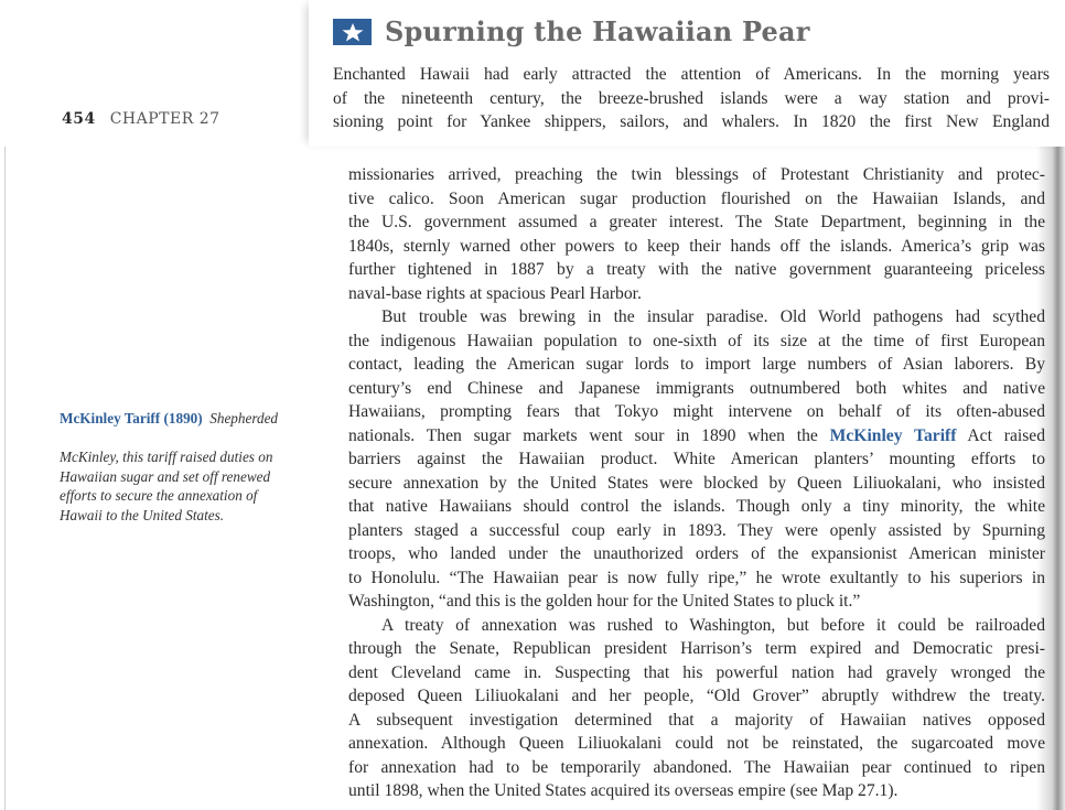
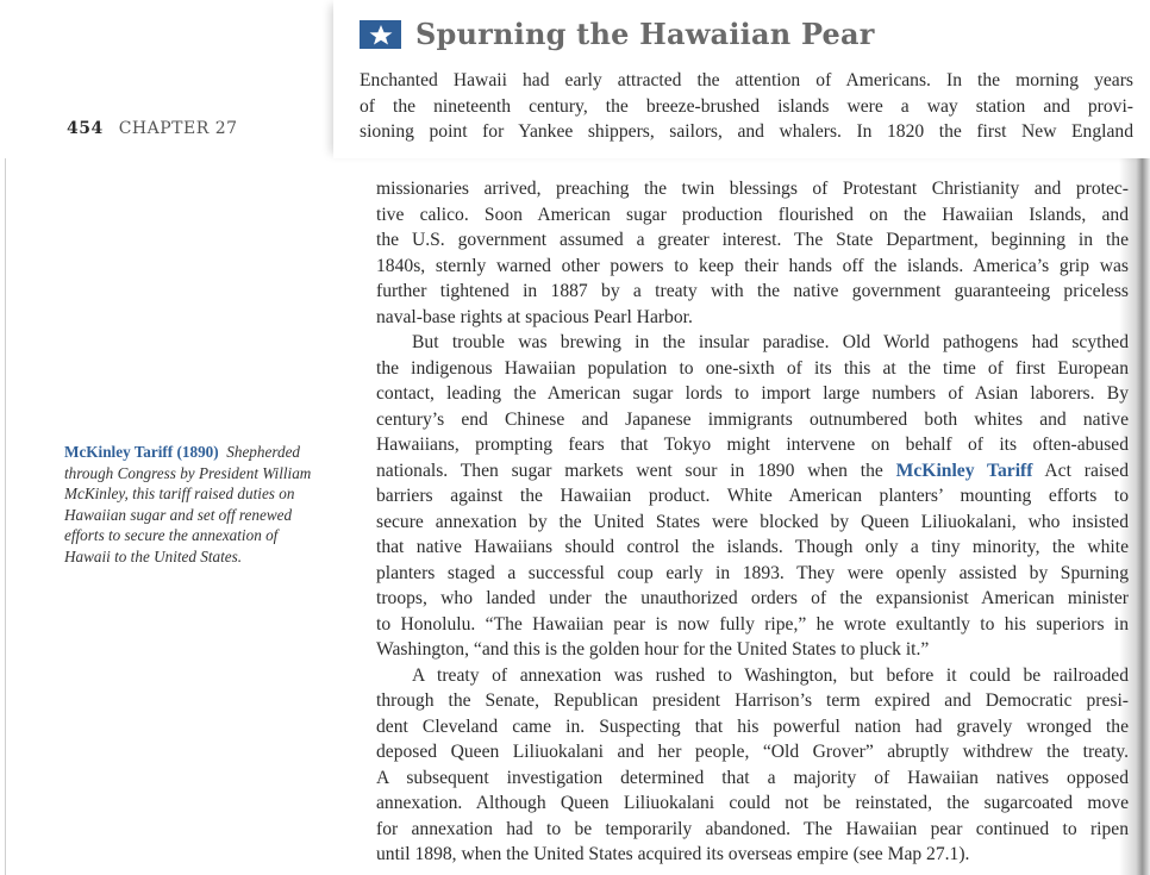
  454 CHAPTER 27
  Spurning the Hawaiian Pear
  Enchanted Hawaii had early attracted the attention of Americans. In the morning years
  of the nineteenth century, the breeze-brushed islands were a way station and provi-
  sioning point for Yankee shippers, sailors, and whalers. In 1820 the first New England
  missionaries arrived, preaching the twin blessings of Protestant Christianity and protec-
  tive calico. Soon American sugar production flourished on the Hawaiian Islands, and
  the U.S. government assumed a greater interest. The State Department, beginning in the
  1840s, sternly warned other powers to keep their hands off the islands. America’s grip was
  further tightened in 1887 by a treaty with the native government guaranteeing priceless
  naval-base rights at spacious Pearl Harbor.
  But trouble was brewing in the insular paradise. Old World pathogens had scythed
- the indigenous Hawaiian population to one-sixth of its size at the time of first European
+ the indigenous Hawaiian population to one-sixth of its this at the time of first European
  contact, leading the American sugar lords to import large numbers of Asian laborers. By
  century’s end Chinese and Japanese immigrants outnumbered both whites and native
  Hawaiians, prompting fears that Tokyo might intervene on behalf of its often-abused
  nationals. Then sugar markets went sour in 1890 when the McKinley Tariff Act raised
  barriers against the Hawaiian product. White American planters’ mounting efforts to
  secure annexation by the United States were blocked by Queen Liliuokalani, who insisted
  that native Hawaiians should control the islands. Though only a tiny minority, the white
  planters staged a successful coup early in 1893. They were openly assisted by Spurning
  troops, who landed under the unauthorized orders of the expansionist American minister
  to Honolulu. “The Hawaiian pear is now fully ripe,” he wrote exultantly to his superiors in
  Washington, “and this is the golden hour for the United States to pluck it.”
  A treaty of annexation was rushed to Washington, but before it could be railroaded
  through the Senate, Republican president Harrison’s term expired and Democratic presi-
  dent Cleveland came in. Suspecting that his powerful nation had gravely wronged the
  deposed Queen Liliuokalani and her people, “Old Grover” abruptly withdrew the treaty.
  A subsequent investigation determined that a majority of Hawaiian natives opposed
  annexation. Although Queen Liliuokalani could not be reinstated, the sugarcoated move
  for annexation had to be temporarily abandoned. The Hawaiian pear continued to ripen
  until 1898, when the United States acquired its overseas empire (see Map 27.1).
  McKinley Tariff (1890) Shepherded
+ through Congress by President William
  McKinley, this tariff raised duties on
  Hawaiian sugar and set off renewed
  efforts to secure the annexation of
  Hawaii to the United States.
